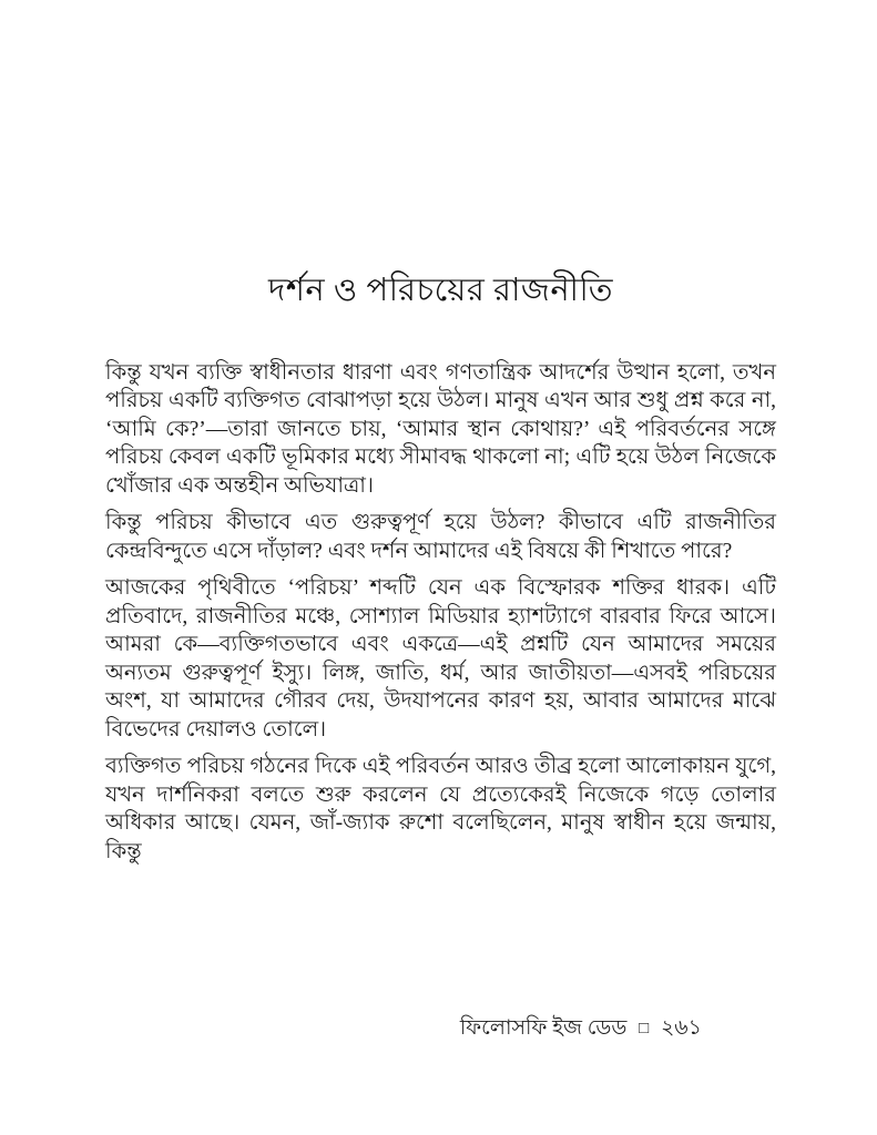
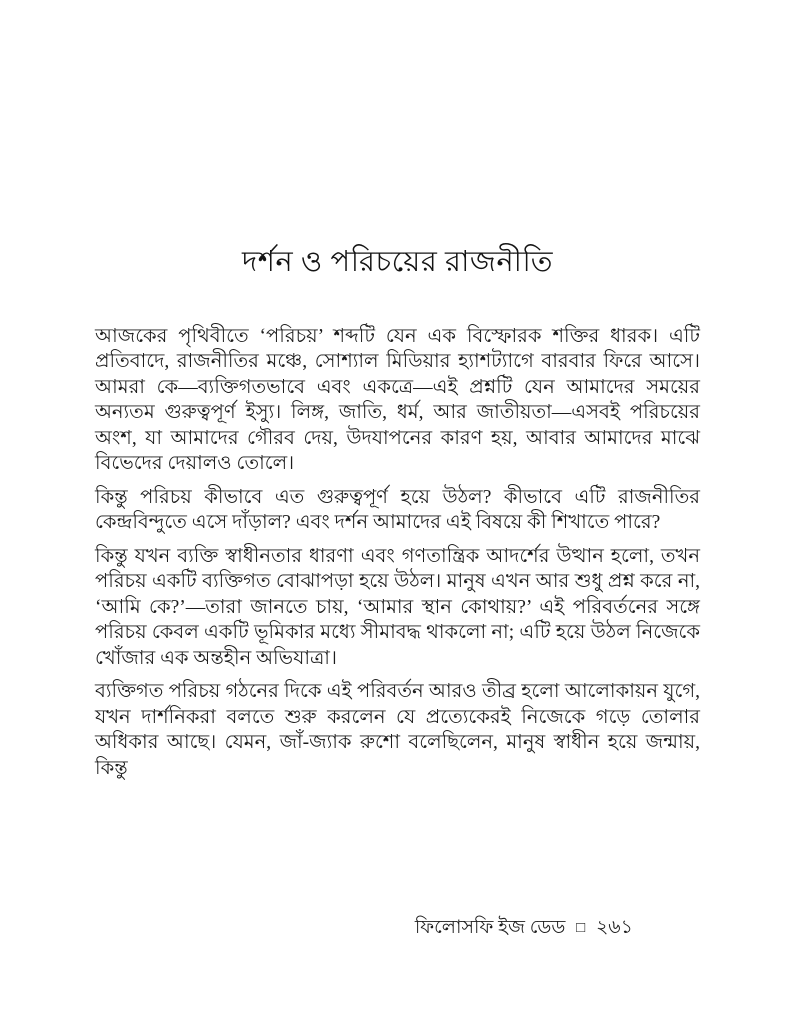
  দর্শন ও পরিচয়ের রাজনীতি
- কিন্তু যখন ব্যক্তি স্বাধীনতার ধারণা এবং গণতান্ত্রিক আদর্শের উত্থান হলো, তখন পরিচয় একটি ব্যক্তিগত বোঝাপড়া হয়ে উঠল। মানুষ এখন আর শুধু প্রশ্ন করে না, ‘আমি কে?’—তারা জানতে চায়, ‘আমার স্থান কোথায়?’ এই পরিবর্তনের সঙ্গে পরিচয় কেবল একটি ভূমিকার মধ্যে সীমাবদ্ধ থাকলো না; এটি হয়ে উঠল নিজেকে খোঁজার এক অন্তহীন অভিযাত্রা।
+ আজকের পৃথিবীতে ‘পরিচয়’ শব্দটি যেন এক বিস্ফোরক শক্তির ধারক। এটি প্রতিবাদে, রাজনীতির মঞ্চে, সোশ্যাল মিডিয়ার হ্যাশট্যাগে বারবার ফিরে আসে। আমরা কে—ব্যক্তিগতভাবে এবং একত্রে—এই প্রশ্নটি যেন আমাদের সময়ের অন্যতম গুরুত্বপূর্ণ ইস্যু। লিঙ্গ, জাতি, ধর্ম, আর জাতীয়তা—এসবই পরিচয়ের অংশ, যা আমাদের গৌরব দেয়, উদযাপনের কারণ হয়, আবার আমাদের মাঝে বিভেদের দেয়ালও তোলে।
  কিন্তু পরিচয় কীভাবে এত গুরুত্বপূর্ণ হয়ে উঠল? কীভাবে এটি রাজনীতির কেন্দ্রবিন্দুতে এসে দাঁড়াল? এবং দর্শন আমাদের এই বিষয়ে কী শিখাতে পারে?
- আজকের পৃথিবীতে ‘পরিচয়’ শব্দটি যেন এক বিস্ফোরক শক্তির ধারক। এটি প্রতিবাদে, রাজনীতির মঞ্চে, সোশ্যাল মিডিয়ার হ্যাশট্যাগে বারবার ফিরে আসে। আমরা কে—ব্যক্তিগতভাবে এবং একত্রে—এই প্রশ্নটি যেন আমাদের সময়ের অন্যতম গুরুত্বপূর্ণ ইস্যু। লিঙ্গ, জাতি, ধর্ম, আর জাতীয়তা—এসবই পরিচয়ের অংশ, যা আমাদের গৌরব দেয়, উদযাপনের কারণ হয়, আবার আমাদের মাঝে বিভেদের দেয়ালও তোলে।
+ কিন্তু যখন ব্যক্তি স্বাধীনতার ধারণা এবং গণতান্ত্রিক আদর্শের উত্থান হলো, তখন পরিচয় একটি ব্যক্তিগত বোঝাপড়া হয়ে উঠল। মানুষ এখন আর শুধু প্রশ্ন করে না, ‘আমি কে?’—তারা জানতে চায়, ‘আমার স্থান কোথায়?’ এই পরিবর্তনের সঙ্গে পরিচয় কেবল একটি ভূমিকার মধ্যে সীমাবদ্ধ থাকলো না; এটি হয়ে উঠল নিজেকে খোঁজার এক অন্তহীন অভিযাত্রা।
  ব্যক্তিগত পরিচয় গঠনের দিকে এই পরিবর্তন আরও তীব্র হলো আলোকায়ন যুগে, যখন দার্শনিকরা বলতে শুরু করলেন যে প্রত্যেকেরই নিজেকে গড়ে তোলার অধিকার আছে। যেমন, জাঁ-জ্যাক রুশো বলেছিলেন, মানুষ স্বাধীন হয়ে জন্মায়, কিন্তু
  ফিলোসফি ইজ ডেড □ ২৬১
